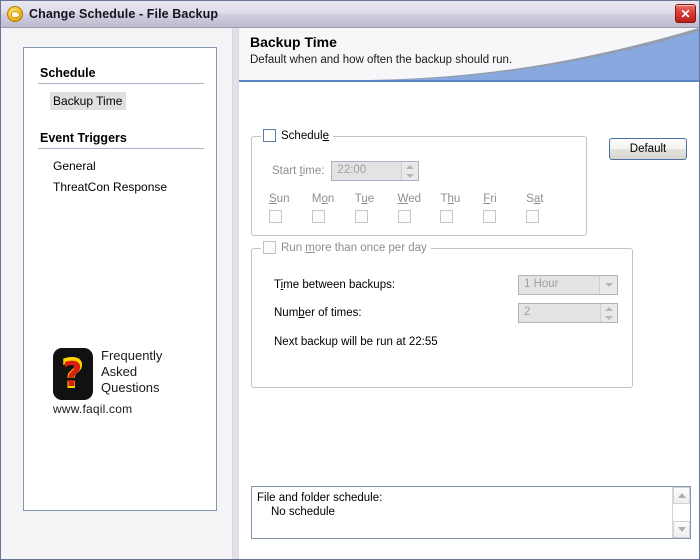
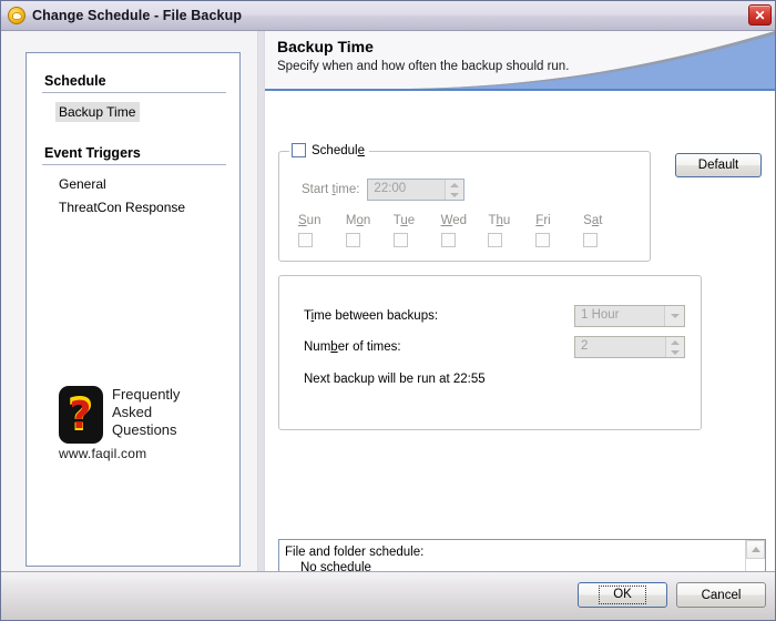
  Change Schedule - File Backup
  ✕
  Schedule
  Backup Time
  Event Triggers
  General
  ThreatCon Response
  ?
  ?
  Frequently
  Asked
  Questions
  www.faqil.com
  Backup Time
- Default when and how often the backup should run.
+ Specify when and how often the backup should run.
  Default
  Schedule
  Start time:
  22:00
  Sun
  Mon
  Tue
  Wed
  Thu
  Fri
  Sat
- Run more than once per day
  Time between backups:
  1 Hour
  Number of times:
  2
  Next backup will be run at 22:55
  File and folder schedule:
  No schedule
+ OK
+ Cancel
